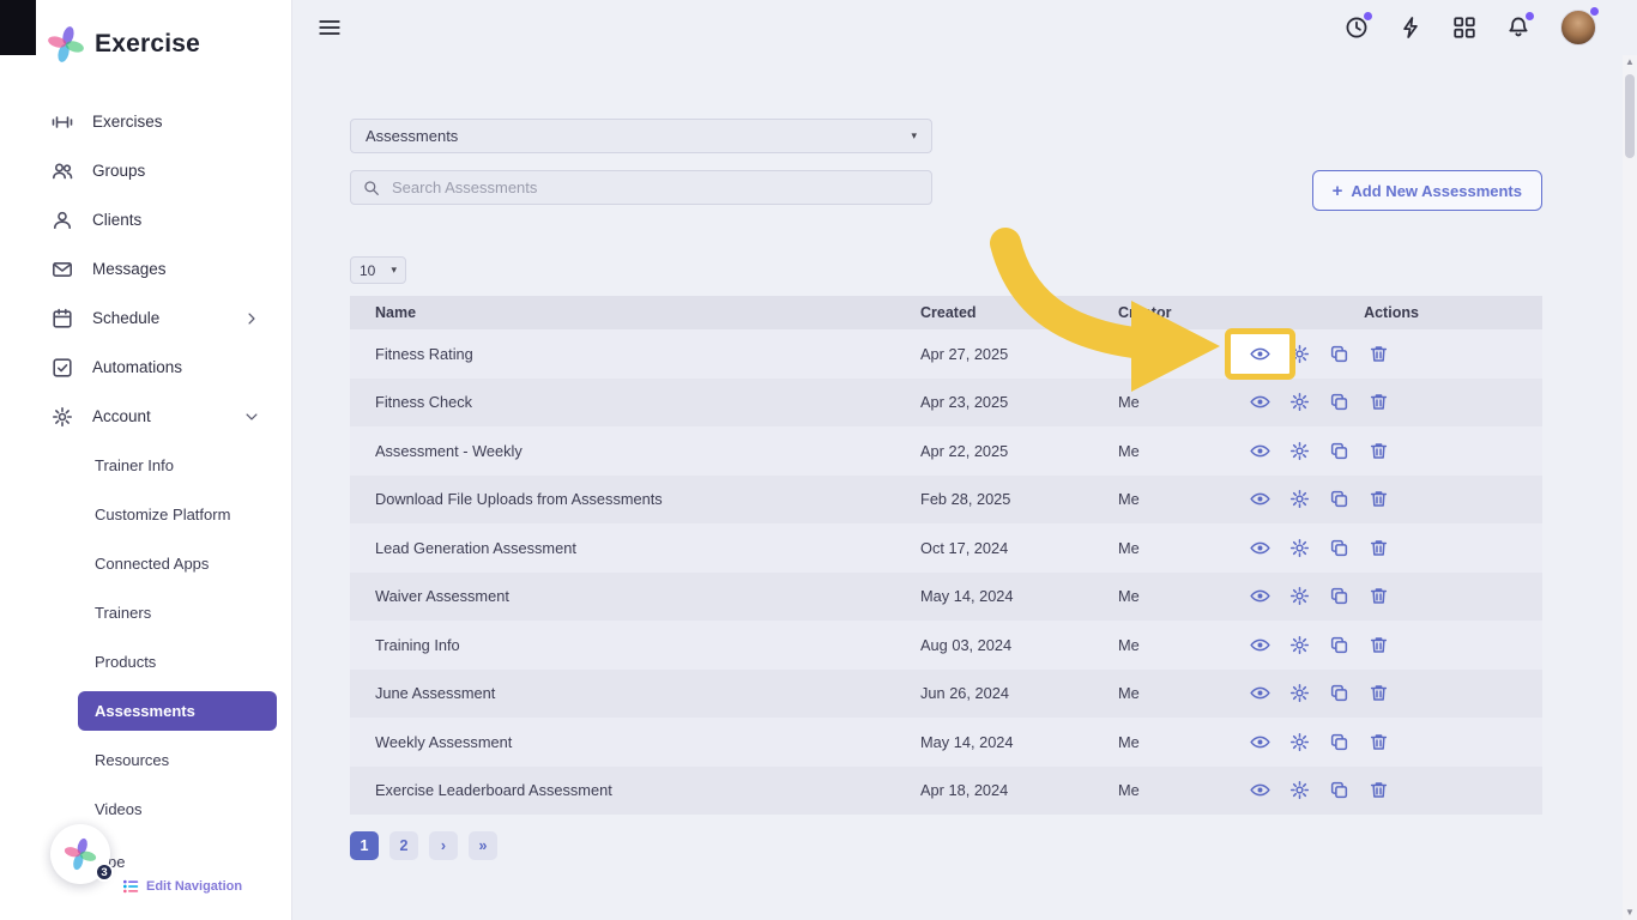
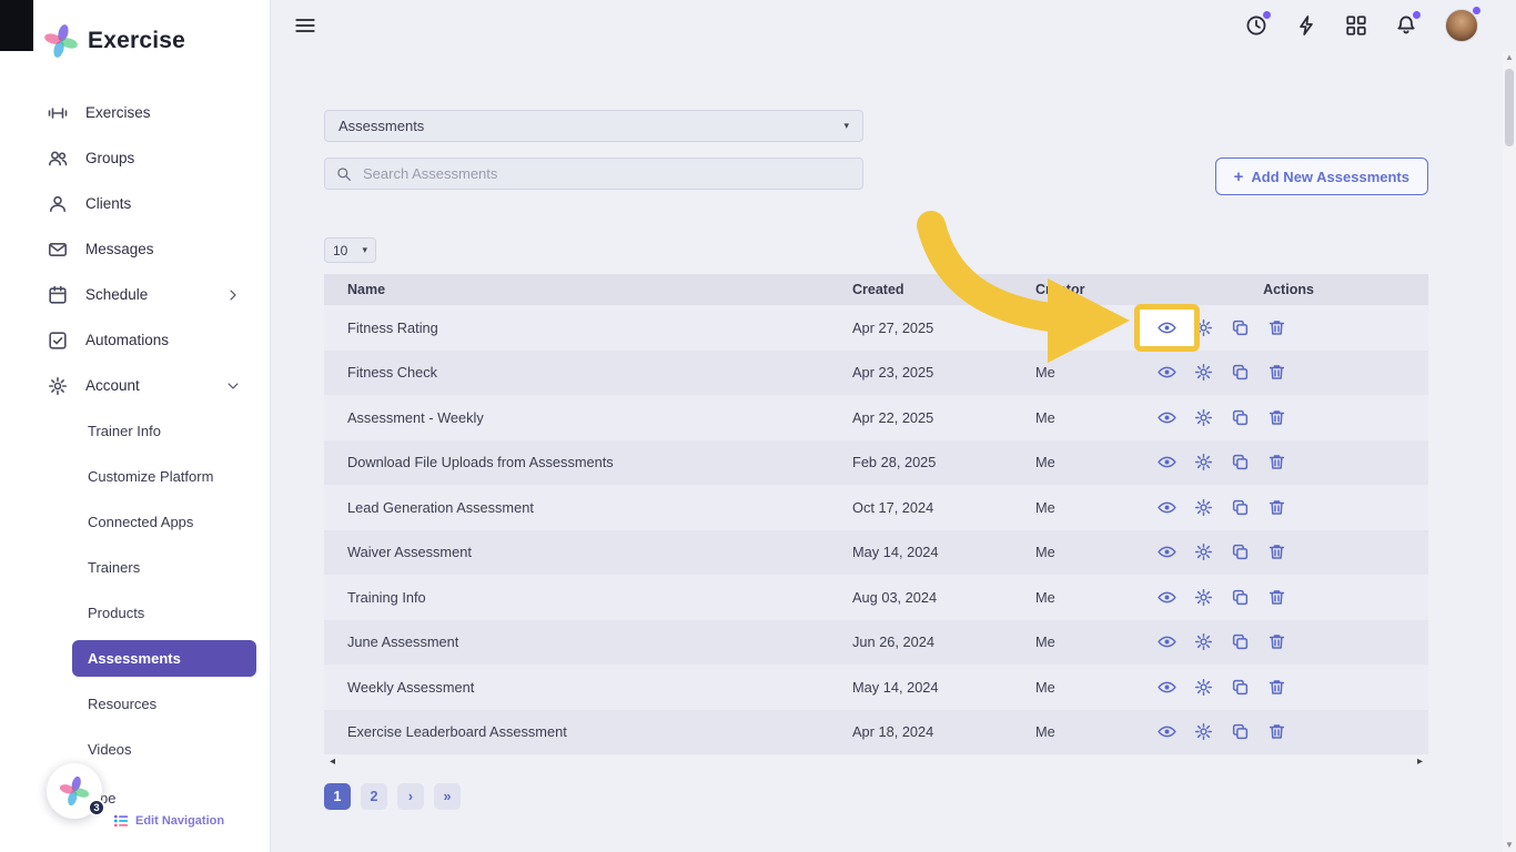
  Exercise
  Exercises
  Groups
  Clients
  Messages
  Schedule
  Automations
  Account
  Trainer Info
  Customize Platform
  Connected Apps
  Trainers
  Products
  Assessments
  Resources
  Videos
  pe
  3
  Edit Navigation
  Assessments
  ▾
  Search Assessments
  +
  Add New Assessments
  10
  ▾
  Name
  Created
  Actions
  Fitness Rating
  Apr 27, 2025
  Fitness Check
  Apr 23, 2025
  Me
  Assessment - Weekly
  Apr 22, 2025
  Me
  Download File Uploads from Assessments
  Feb 28, 2025
  Me
  Lead Generation Assessment
  Oct 17, 2024
  Me
  Waiver Assessment
  May 14, 2024
  Me
  Training Info
  Aug 03, 2024
  Me
  June Assessment
  Jun 26, 2024
  Me
  Weekly Assessment
  May 14, 2024
  Me
  Exercise Leaderboard Assessment
  Apr 18, 2024
  Me
+ ◂
+ ▸
  1
  2
  ›
  »
  ▲
  ▼
